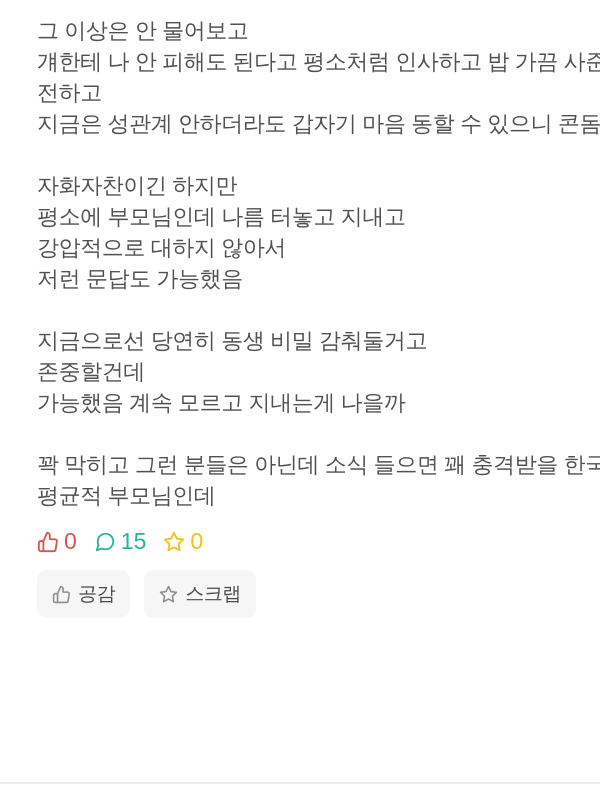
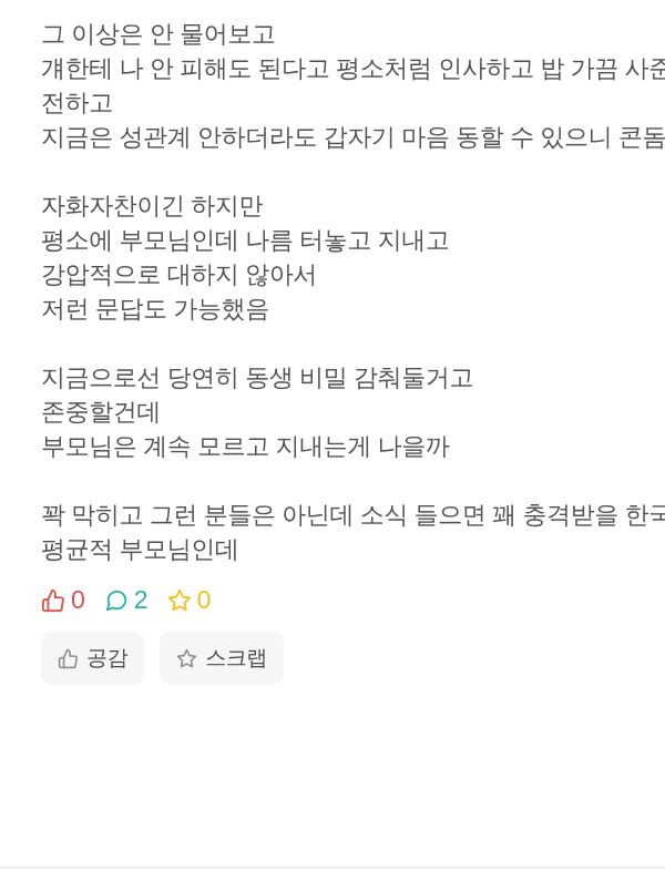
  그 이상은 안 물어보고
  걔한테 나 안 피해도 된다고 평소처럼 인사하고 밥 가끔 사준
  전하고
  지금은 성관계 안하더라도 갑자기 마음 동할 수 있으니 콘돔
  자화자찬이긴 하지만
  평소에 부모님인데 나름 터놓고 지내고
  강압적으로 대하지 않아서
  저런 문답도 가능했음
  지금으로선 당연히 동생 비밀 감춰둘거고
  존중할건데
- 가능했음 계속 모르고 지내는게 나을까
+ 부모님은 계속 모르고 지내는게 나을까
  꽉 막히고 그런 분들은 아닌데 소식 들으면 꽤 충격받을 한국
  평균적 부모님인데
  0
- 15
+ 2
  0
  공감
  스크랩
